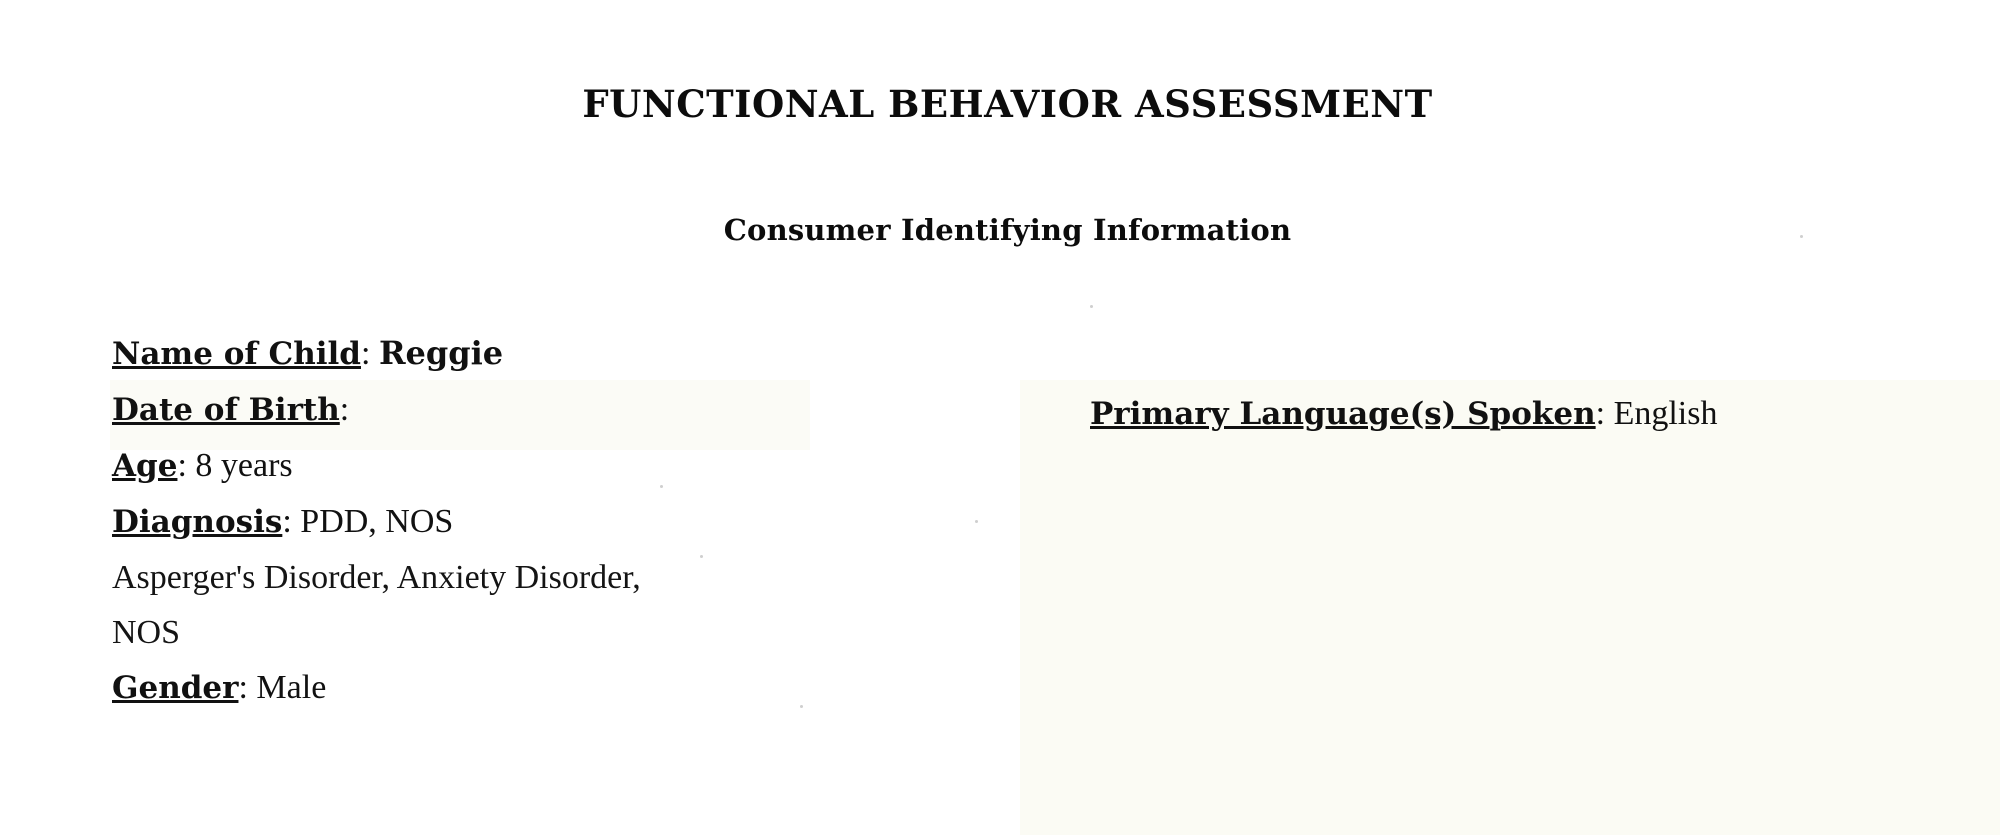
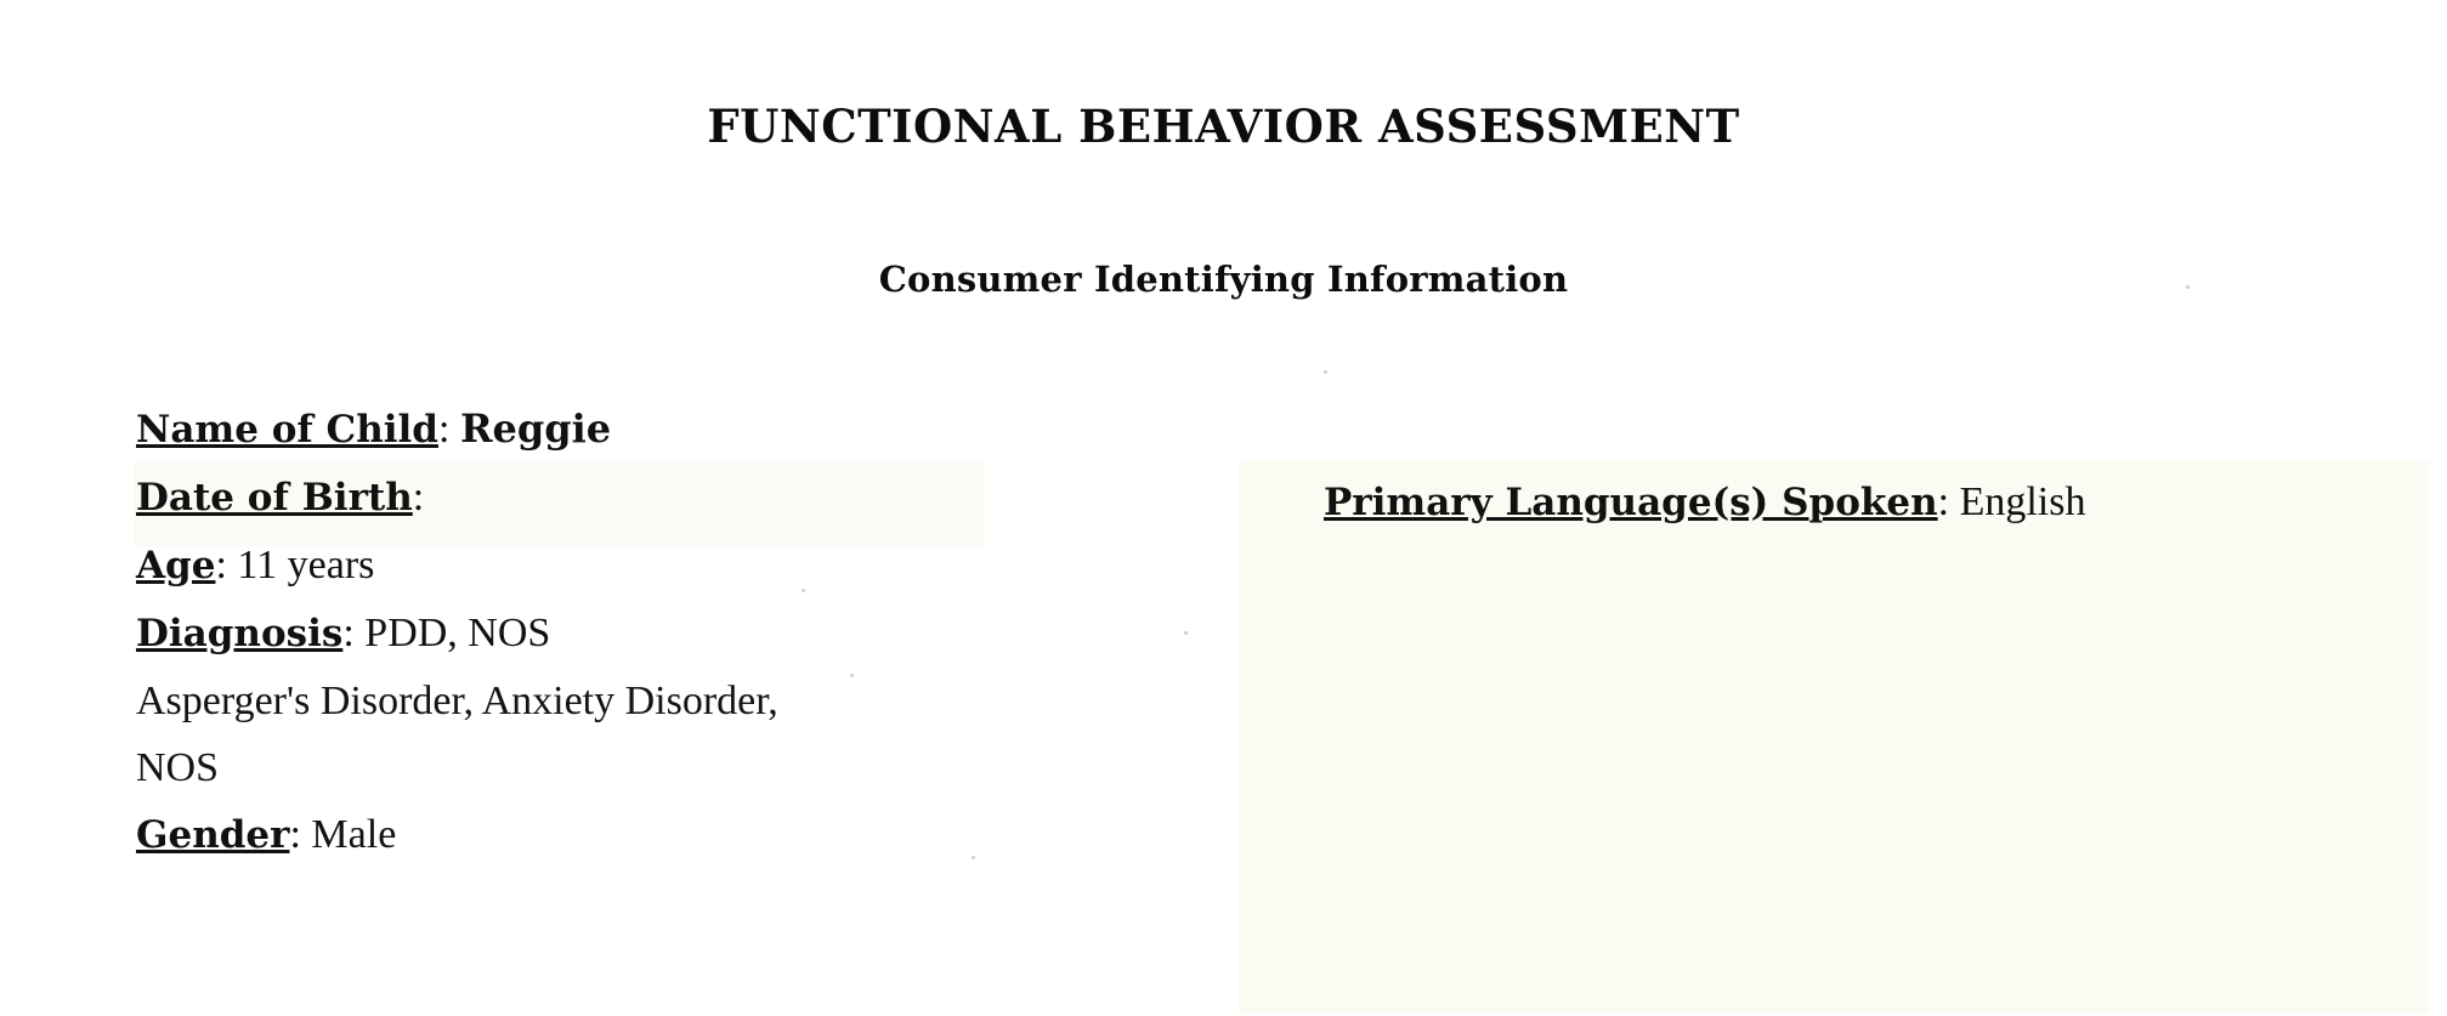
  FUNCTIONAL BEHAVIOR ASSESSMENT
  Consumer Identifying Information
  Name of Child: Reggie
  Date of Birth:
- Age: 8 years
+ Age: 11 years
  Diagnosis: PDD, NOS
  Asperger's Disorder, Anxiety Disorder,
  NOS
  Gender: Male
  Primary Language(s) Spoken: English
